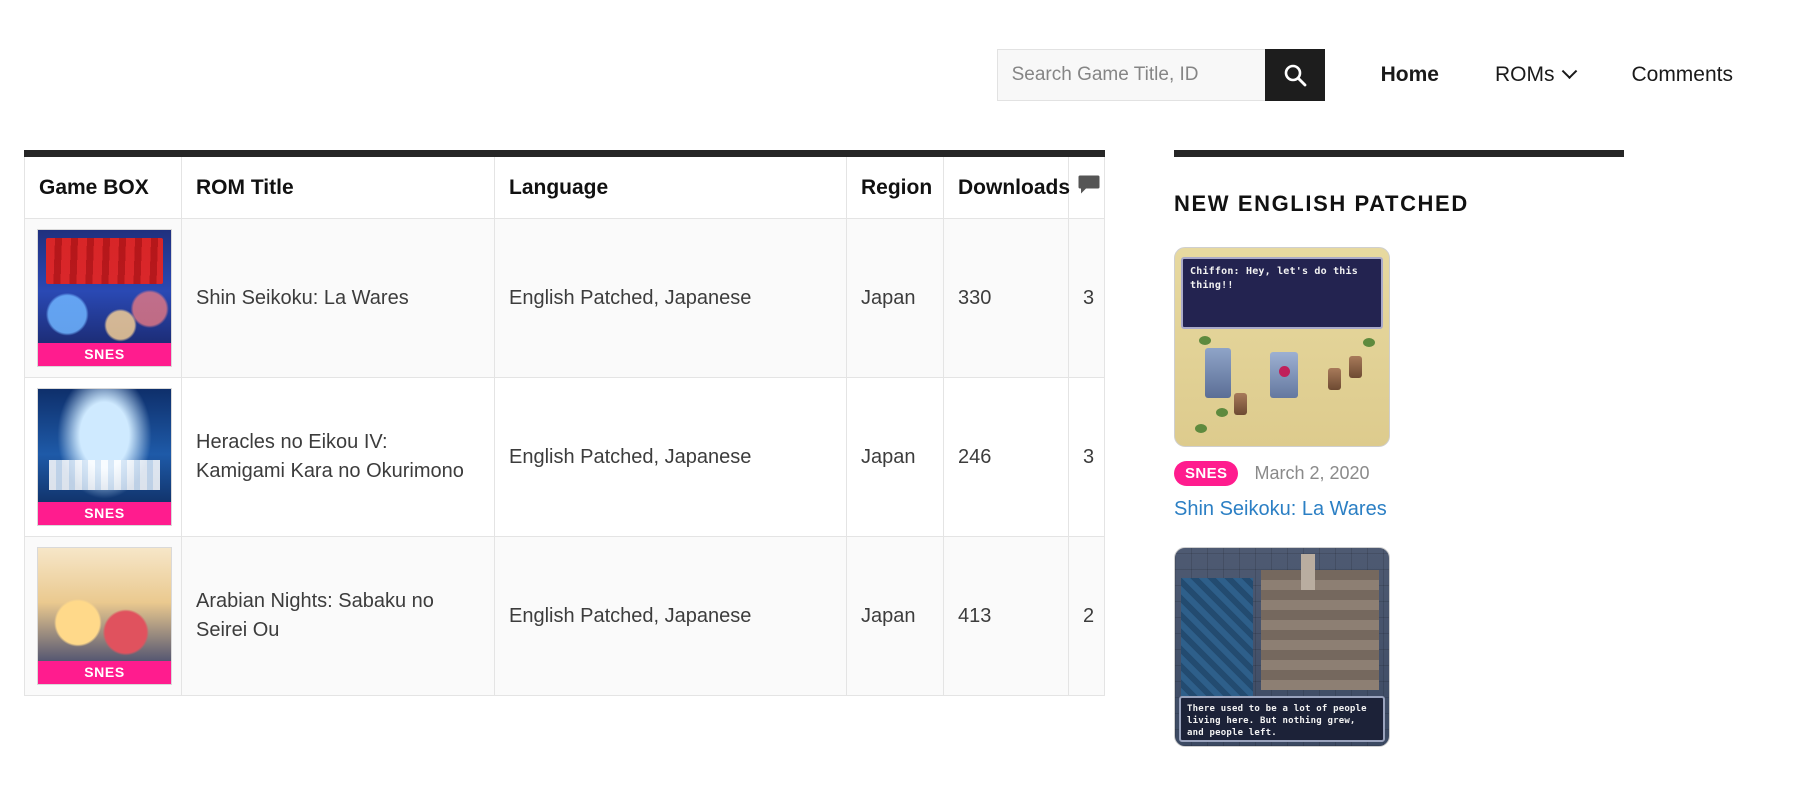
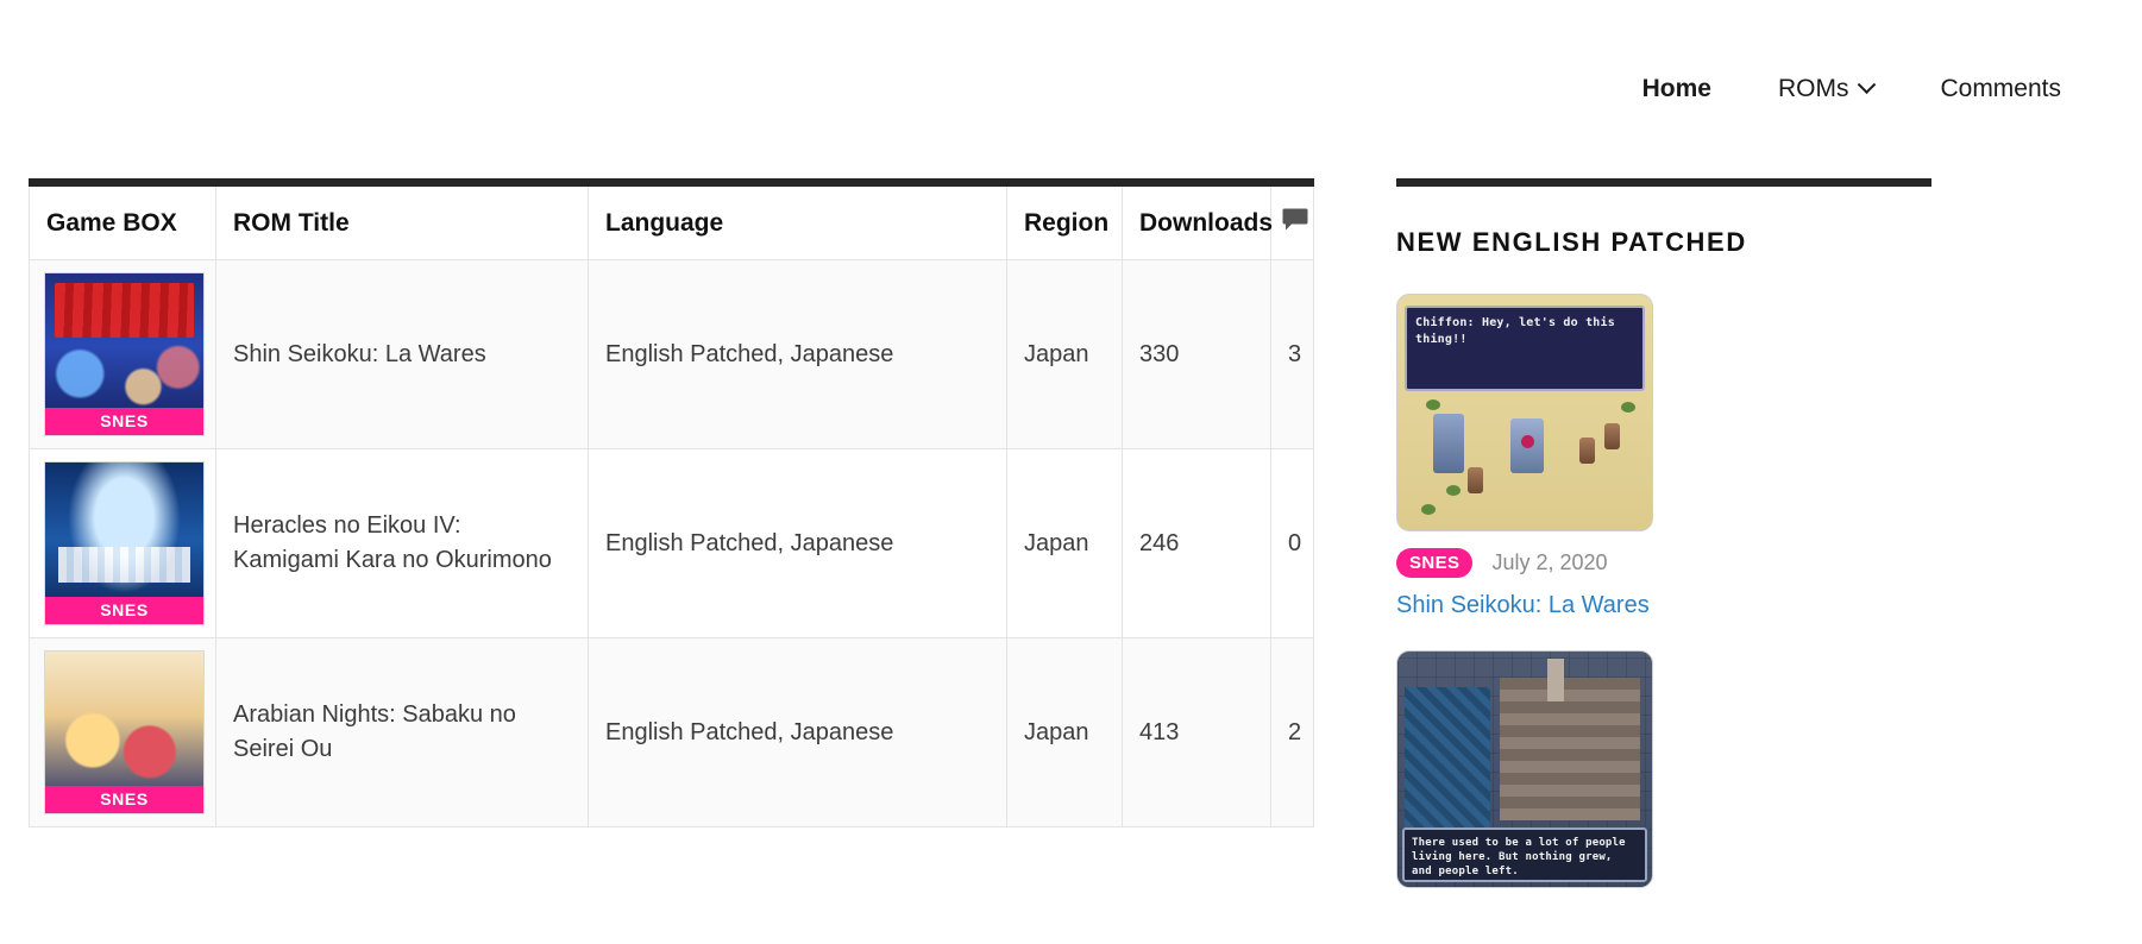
- Search Game Title, ID
  Home
  ROMs
  Comments
  Game BOX	ROM Title	Language	Region	Downloads
  SNES	Shin Seikoku: La Wares	English Patched, Japanese	Japan	330	3
- SNES	Heracles no Eikou IV: Kamigami Kara no Okurimono	English Patched, Japanese	Japan	246	3
+ SNES	Heracles no Eikou IV: Kamigami Kara no Okurimono	English Patched, Japanese	Japan	246	0
  SNES	Arabian Nights: Sabaku no Seirei Ou	English Patched, Japanese	Japan	413	2
  NEW ENGLISH PATCHED
  Chiffon: Hey, let's do this thing!!
  SNES
- March 2, 2020
+ July 2, 2020
  Shin Seikoku: La Wares
  There used to be a lot of people living here. But nothing grew, and people left.
